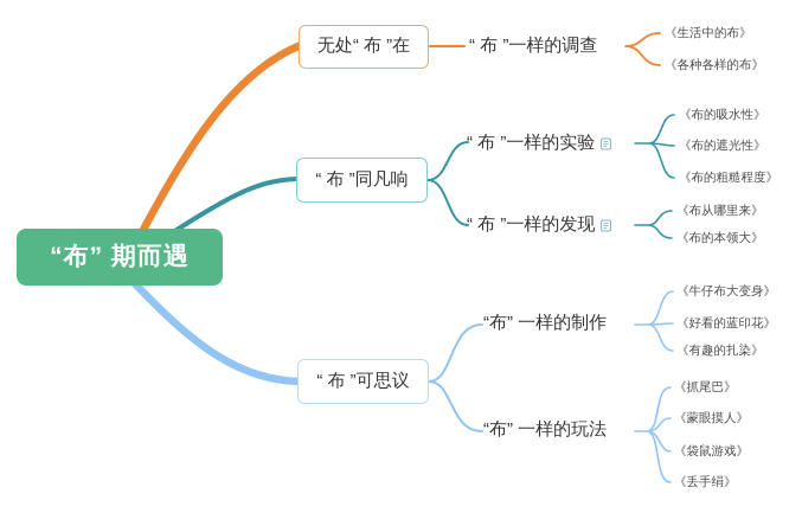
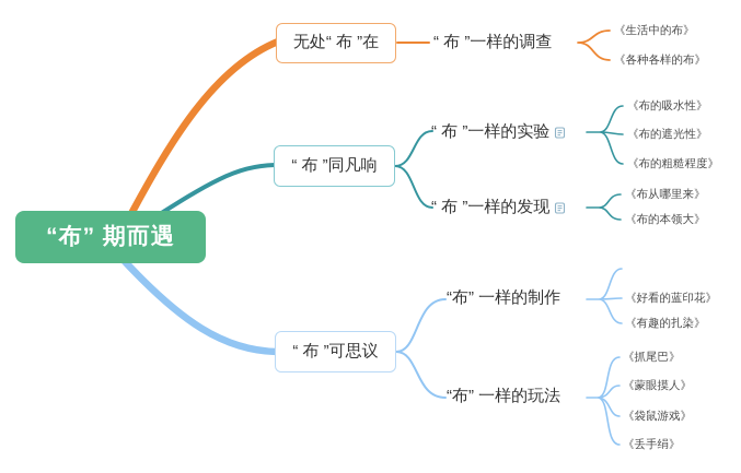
  “布” 期而遇
  无处“ 布 ”在
  “ 布 ”同凡响
  “ 布 ”可思议
  “ 布 ”一样的调查
  “ 布 ”一样的实验
  “ 布 ”一样的发现
  “布” 一样的制作
  “布” 一样的玩法
  《生活中的布》
  《各种各样的布》
  《布的吸水性》
  《布的遮光性》
  《布的粗糙程度》
  《布从哪里来》
  《布的本领大》
- 《牛仔布大变身》
  《好看的蓝印花》
  《有趣的扎染》
  《抓尾巴》
  《蒙眼摸人》
  《袋鼠游戏》
  《丢手绢》
